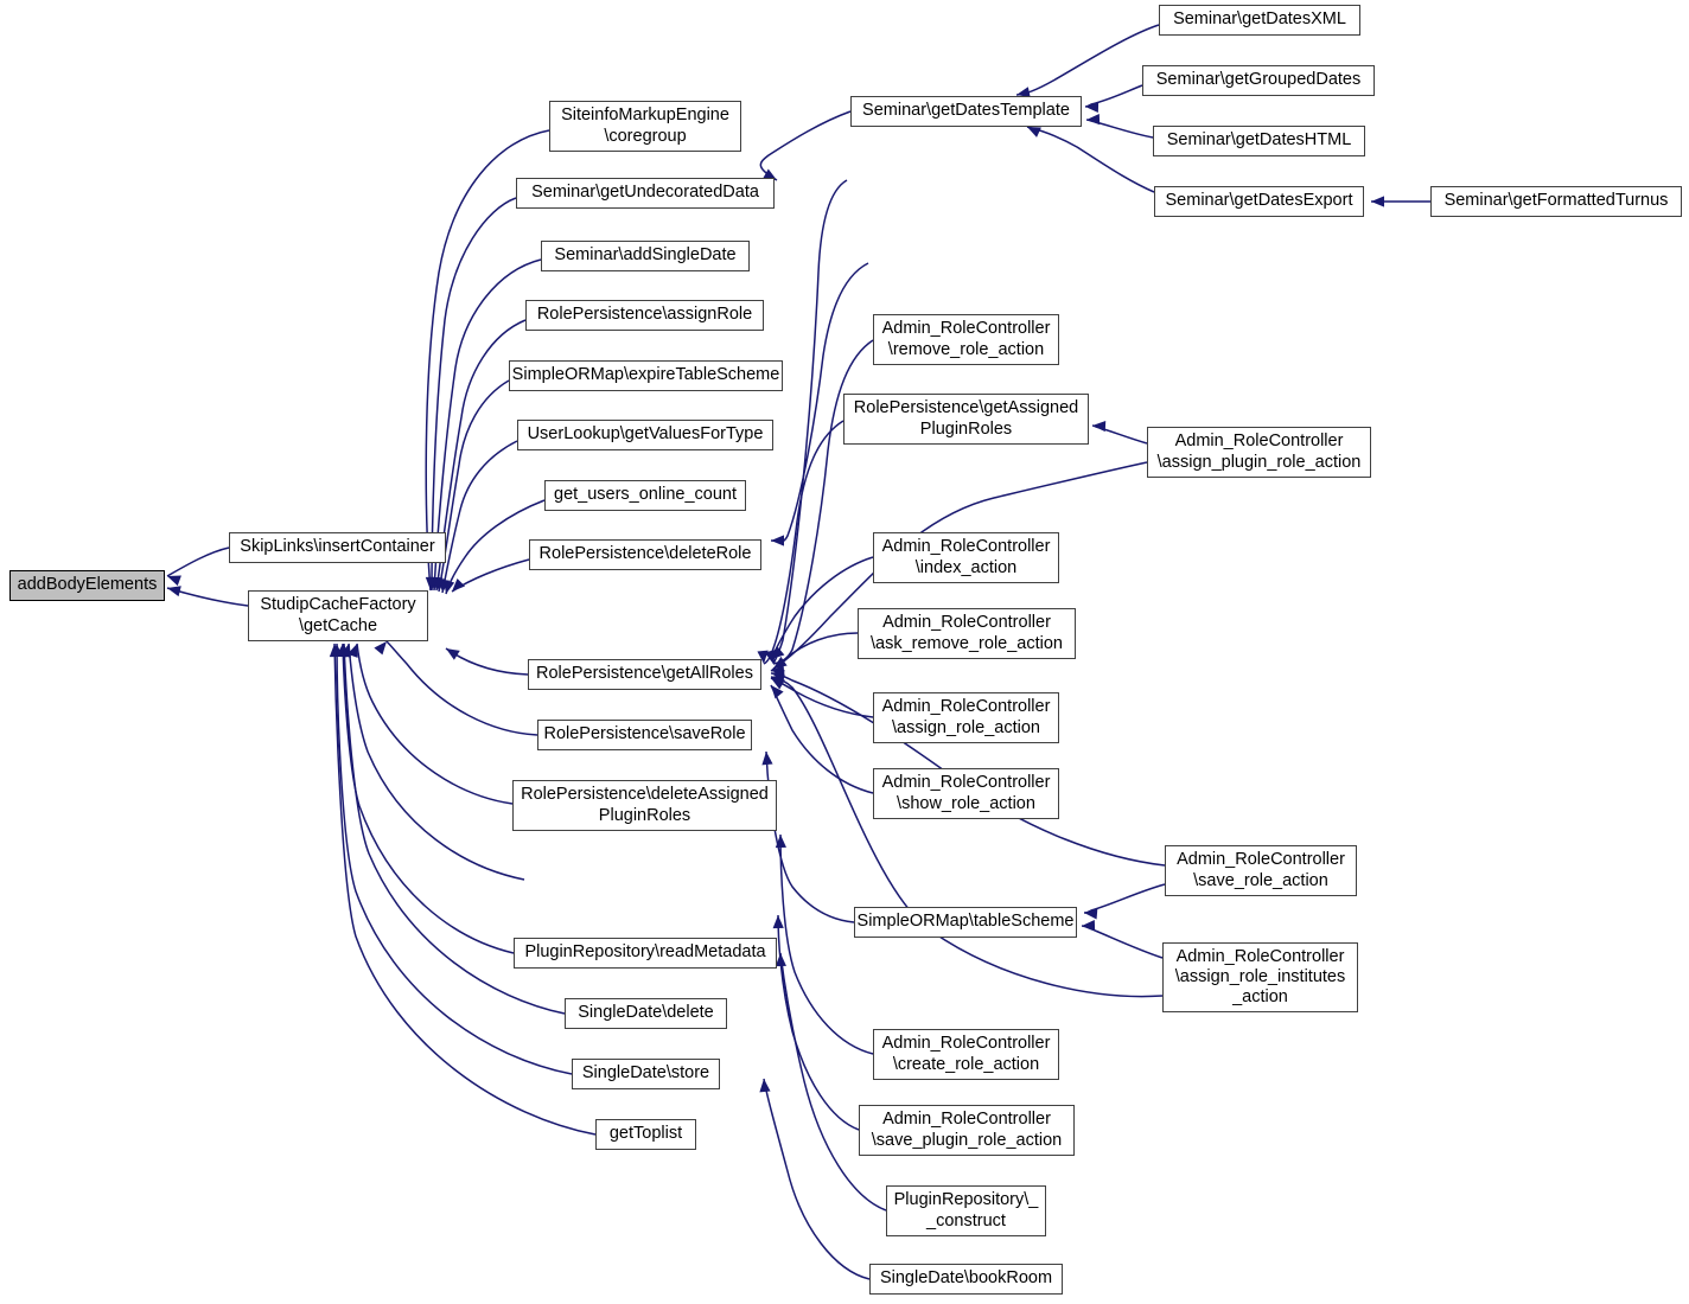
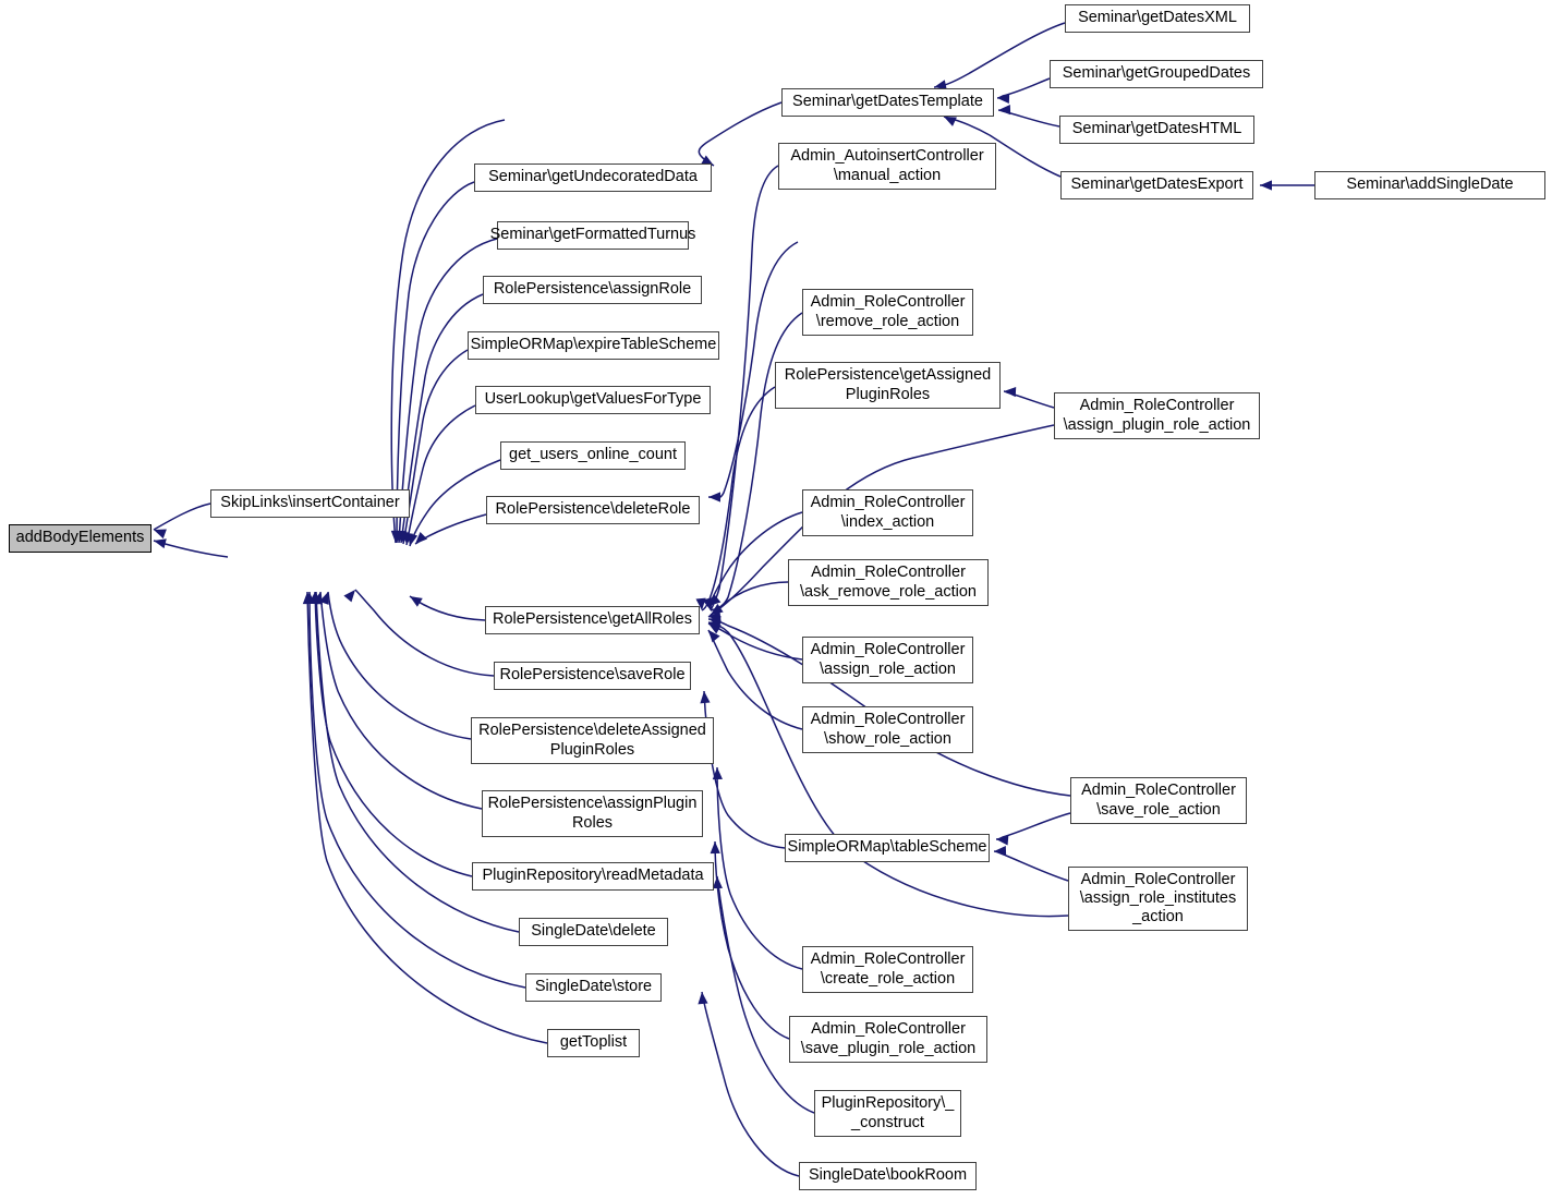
  addBodyElements
  SkipLinks\insertContainer
- StudipCacheFactory
- \getCache
- SiteinfoMarkupEngine
- \coregroup
  Seminar\getUndecoratedData
- Seminar\addSingleDate
+ Seminar\getFormattedTurnus
  RolePersistence\assignRole
  SimpleORMap\expireTableScheme
  UserLookup\getValuesForType
  get_users_online_count
  RolePersistence\deleteRole
  RolePersistence\getAllRoles
  RolePersistence\saveRole
  RolePersistence\deleteAssigned
  PluginRoles
+ RolePersistence\assignPlugin
+ Roles
  PluginRepository\readMetadata
  SingleDate\delete
  SingleDate\store
  getToplist
  Seminar\getDatesTemplate
+ Admin_AutoinsertController
+ \manual_action
  Admin_RoleController
  \remove_role_action
  RolePersistence\getAssigned
  PluginRoles
  Admin_RoleController
  \index_action
  Admin_RoleController
  \ask_remove_role_action
  Admin_RoleController
  \assign_role_action
  Admin_RoleController
  \show_role_action
  SimpleORMap\tableScheme
  Admin_RoleController
  \create_role_action
  Admin_RoleController
  \save_plugin_role_action
  PluginRepository\_
  _construct
  SingleDate\bookRoom
  Seminar\getDatesXML
  Seminar\getGroupedDates
  Seminar\getDatesHTML
  Seminar\getDatesExport
- Seminar\getFormattedTurnus
+ Seminar\addSingleDate
  Admin_RoleController
  \assign_plugin_role_action
  Admin_RoleController
  \save_role_action
  Admin_RoleController
  \assign_role_institutes
  _action
